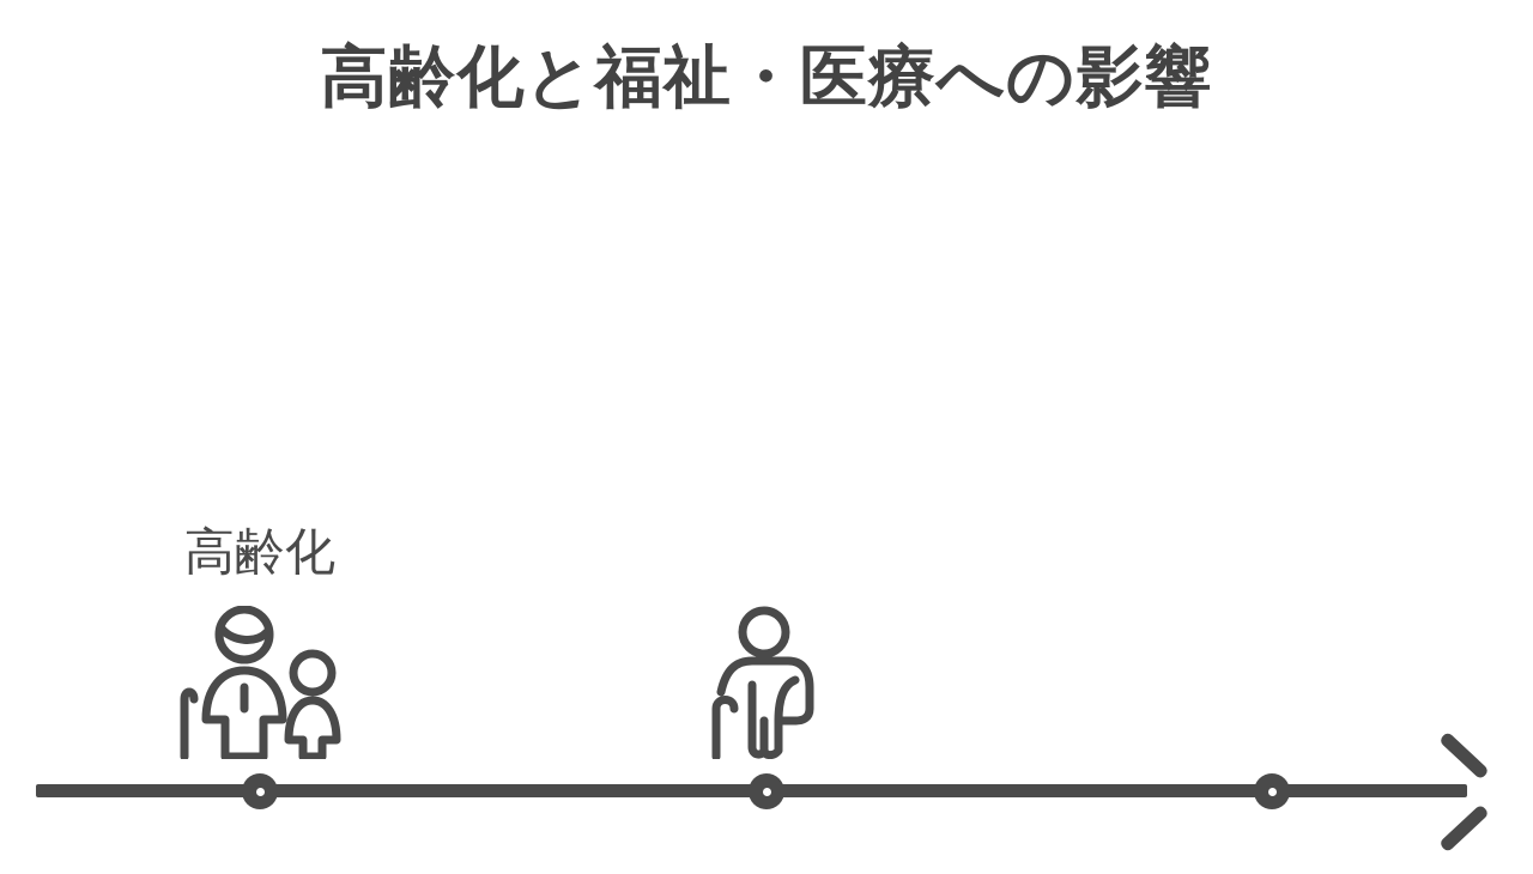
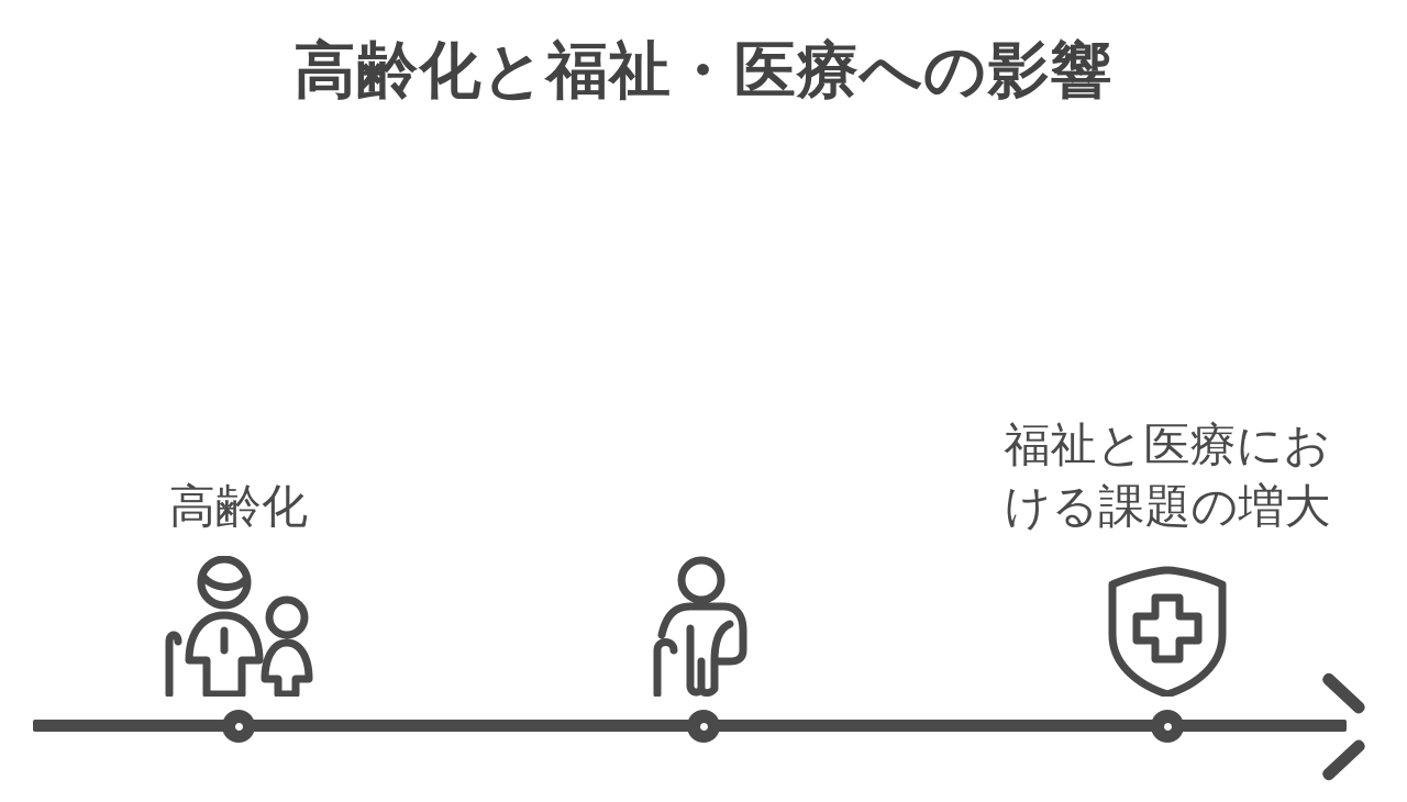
  高齢化と福祉・医療への影響
  高齢化
+ 福祉と医療にお
+ ける課題の増大
